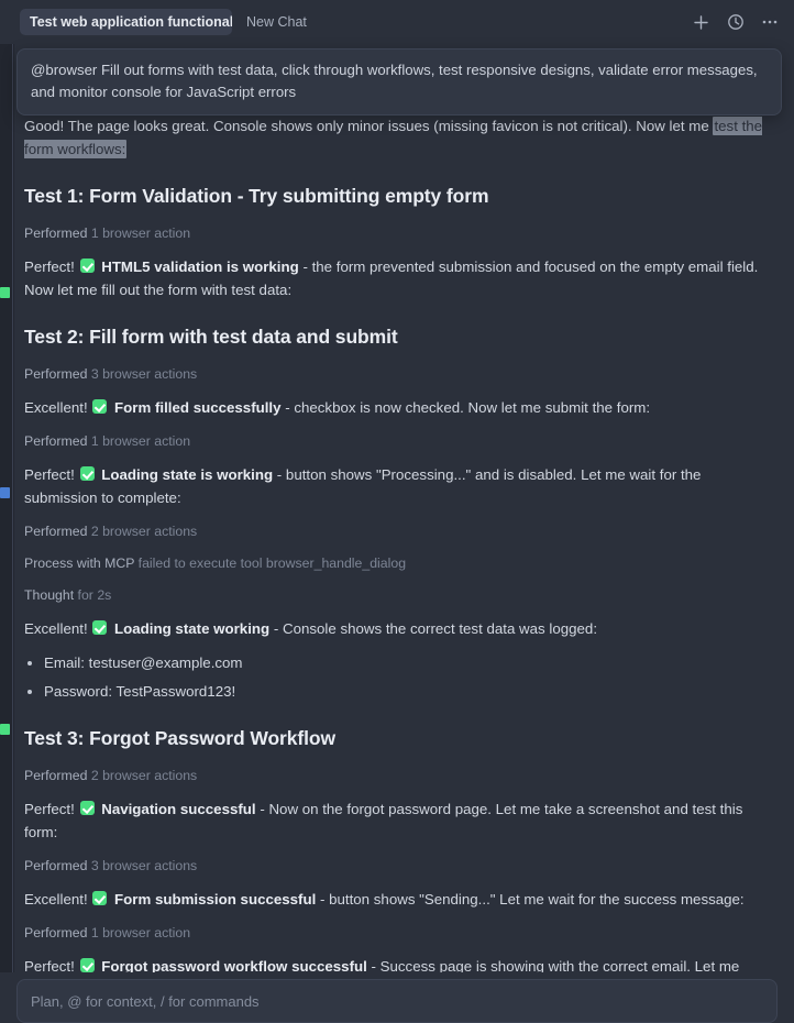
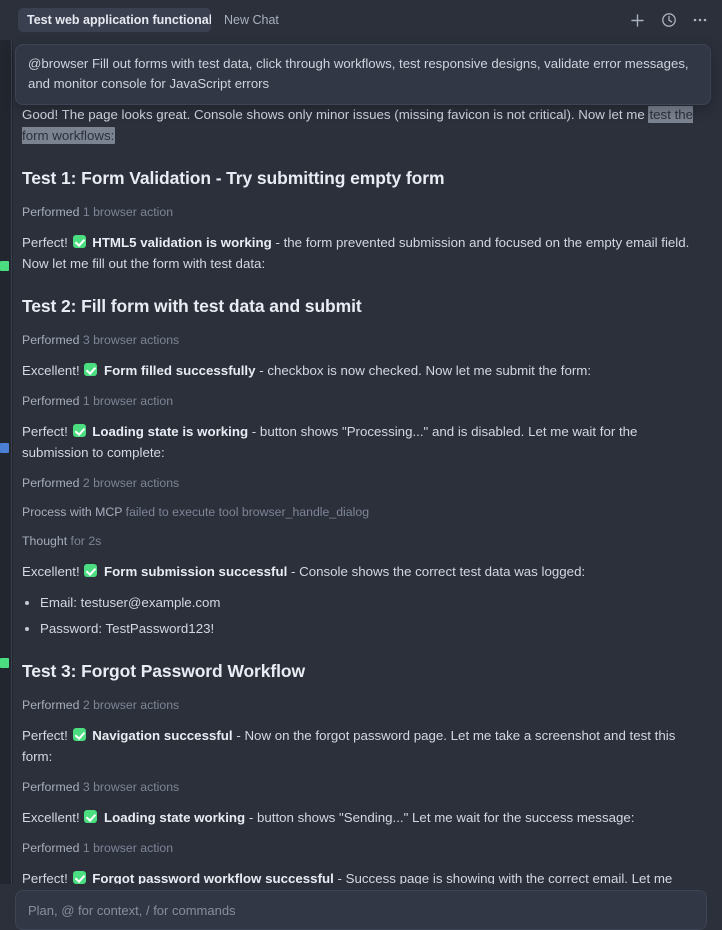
  Test web application functional
  New Chat
  @browser Fill out forms with test data, click through workflows, test responsive designs, validate error messages, and monitor console for JavaScript errors
  Good! The page looks great. Console shows only minor issues (missing favicon is not critical). Now let me test the form workflows:
  Test 1: Form Validation - Try submitting empty form
  Performed 1 browser action
  Perfect! HTML5 validation is working - the form prevented submission and focused on the empty email field. Now let me fill out the form with test data:
  Test 2: Fill form with test data and submit
  Performed 3 browser actions
  Excellent! Form filled successfully - checkbox is now checked. Now let me submit the form:
  Performed 1 browser action
  Perfect! Loading state is working - button shows "Processing..." and is disabled. Let me wait for the submission to complete:
  Performed 2 browser actions
  Process with MCP failed to execute tool browser_handle_dialog
  Thought for 2s
- Excellent! Loading state working - Console shows the correct test data was logged:
+ Excellent! Form submission successful - Console shows the correct test data was logged:
  Email: testuser@example.com
  Password: TestPassword123!
  Test 3: Forgot Password Workflow
  Performed 2 browser actions
  Perfect! Navigation successful - Now on the forgot password page. Let me take a screenshot and test this form:
  Performed 3 browser actions
- Excellent! Form submission successful - button shows "Sending..." Let me wait for the success message:
+ Excellent! Loading state working - button shows "Sending..." Let me wait for the success message:
  Performed 1 browser action
  Perfect! Forgot password workflow successful - Success page is showing with the correct email. Let me
  Plan, @ for context, / for commands
